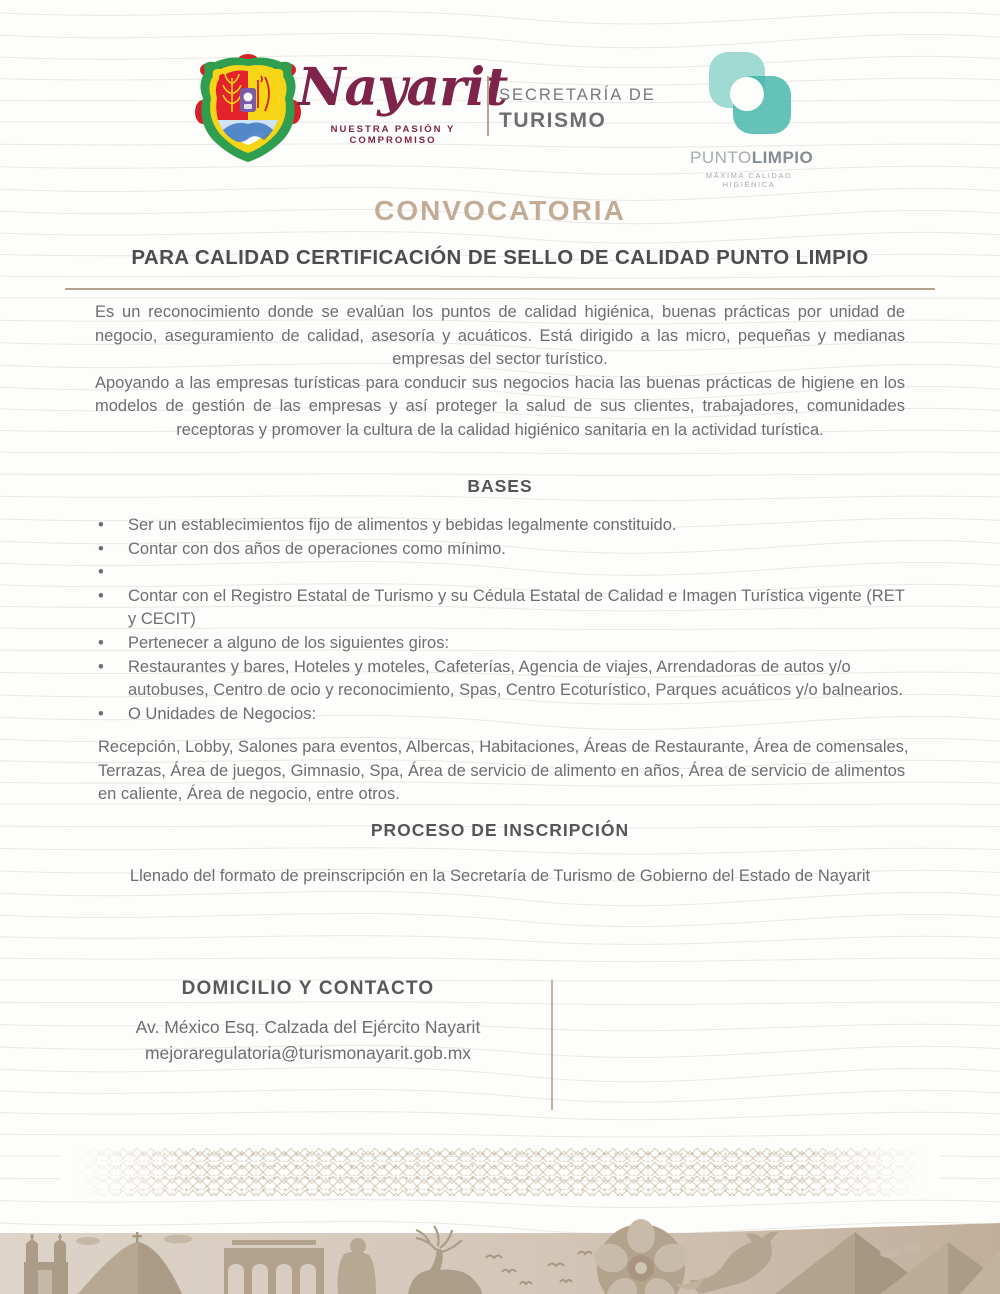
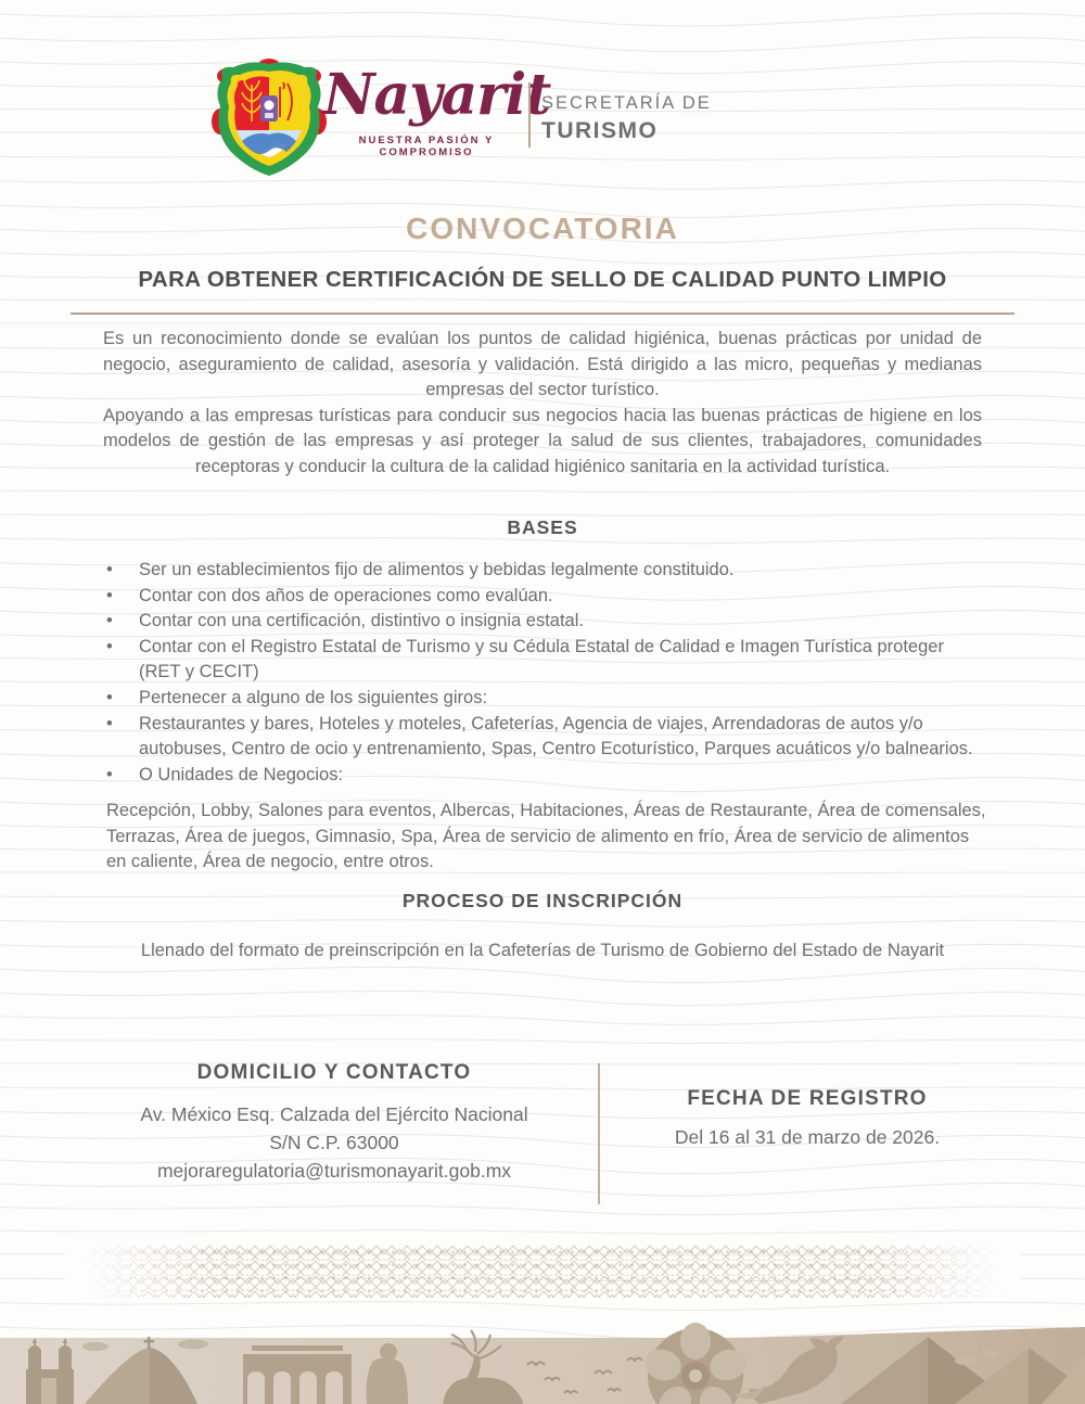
  Nayarit
  NUESTRA PASIÓN Y COMPROMISO
  SECRETARÍA DE
  TURISMO
- PUNTOLIMPIO
- MÁXIMA CALIDAD HIGIÉNICA
  CONVOCATORIA
- PARA CALIDAD CERTIFICACIÓN DE SELLO DE CALIDAD PUNTO LIMPIO
+ PARA OBTENER CERTIFICACIÓN DE SELLO DE CALIDAD PUNTO LIMPIO
- Es un reconocimiento donde se evalúan los puntos de calidad higiénica, buenas prácticas por unidad de negocio, aseguramiento de calidad, asesoría y acuáticos. Está dirigido a las micro, pequeñas y medianas empresas del sector turístico.
+ Es un reconocimiento donde se evalúan los puntos de calidad higiénica, buenas prácticas por unidad de negocio, aseguramiento de calidad, asesoría y validación. Está dirigido a las micro, pequeñas y medianas empresas del sector turístico.
- Apoyando a las empresas turísticas para conducir sus negocios hacia las buenas prácticas de higiene en los modelos de gestión de las empresas y así proteger la salud de sus clientes, trabajadores, comunidades receptoras y promover la cultura de la calidad higiénico sanitaria en la actividad turística.
+ Apoyando a las empresas turísticas para conducir sus negocios hacia las buenas prácticas de higiene en los modelos de gestión de las empresas y así proteger la salud de sus clientes, trabajadores, comunidades receptoras y conducir la cultura de la calidad higiénico sanitaria en la actividad turística.
  BASES
  •
  Ser un establecimientos fijo de alimentos y bebidas legalmente constituido.
  •
- Contar con dos años de operaciones como mínimo.
+ Contar con dos años de operaciones como evalúan.
  •
+ Contar con una certificación, distintivo o insignia estatal.
  •
- Contar con el Registro Estatal de Turismo y su Cédula Estatal de Calidad e Imagen Turística vigente (RET y CECIT)
+ Contar con el Registro Estatal de Turismo y su Cédula Estatal de Calidad e Imagen Turística proteger (RET y CECIT)
  •
  Pertenecer a alguno de los siguientes giros:
  •
- Restaurantes y bares, Hoteles y moteles, Cafeterías, Agencia de viajes, Arrendadoras de autos y/o autobuses, Centro de ocio y reconocimiento, Spas, Centro Ecoturístico, Parques acuáticos y/o balnearios.
+ Restaurantes y bares, Hoteles y moteles, Cafeterías, Agencia de viajes, Arrendadoras de autos y/o autobuses, Centro de ocio y entrenamiento, Spas, Centro Ecoturístico, Parques acuáticos y/o balnearios.
  •
  O Unidades de Negocios:
- Recepción, Lobby, Salones para eventos, Albercas, Habitaciones, Áreas de Restaurante, Área de comensales, Terrazas, Área de juegos, Gimnasio, Spa, Área de servicio de alimento en años, Área de servicio de alimentos en caliente, Área de negocio, entre otros.
+ Recepción, Lobby, Salones para eventos, Albercas, Habitaciones, Áreas de Restaurante, Área de comensales, Terrazas, Área de juegos, Gimnasio, Spa, Área de servicio de alimento en frío, Área de servicio de alimentos en caliente, Área de negocio, entre otros.
  PROCESO DE INSCRIPCIÓN
- Llenado del formato de preinscripción en la Secretaría de Turismo de Gobierno del Estado de Nayarit
+ Llenado del formato de preinscripción en la Cafeterías de Turismo de Gobierno del Estado de Nayarit
  DOMICILIO Y CONTACTO
- Av. México Esq. Calzada del Ejército Nayarit
+ Av. México Esq. Calzada del Ejército Nacional
+ S/N C.P. 63000
  mejoraregulatoria@turismonayarit.gob.mx
+ FECHA DE REGISTRO
+ Del 16 al 31 de marzo de 2026.
